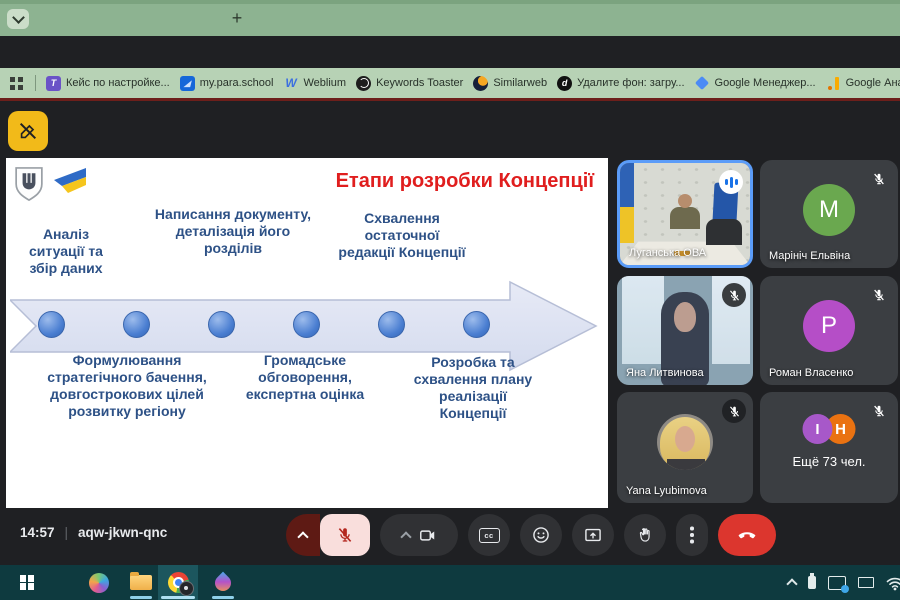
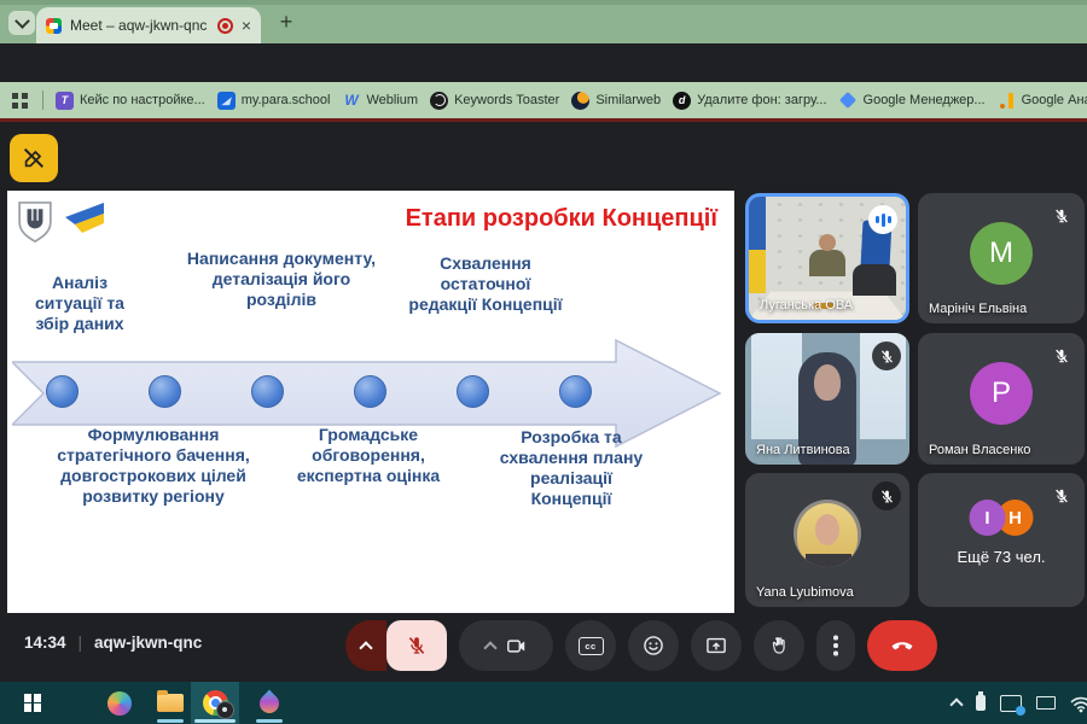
+ Meet – aqw-jkwn-qnc
  Кейс по настройке...
  my.para.school
  Weblium
  Keywords Toaster
  Similarweb
  Удалите фон: загру...
  Google Менеджер...
  Етапи розробки Концепції
  Аналіз ситуації та збір даних
  Написання документу, деталізація його розділів
  Схвалення остаточної редакції Концепції
  Формулювання стратегічного бачення, довгострокових цілей розвитку регіону
  Громадське обговорення, експертна оцінка
  Розробка та схвалення плану реалізації Концепції
  Луганська ОВА
  M
  Марініч Ельвіна
  Яна Литвинова
  P
  Роман Власенко
  Yana Lyubimova
  I
  H
  Ещё 73 чел.
- 14:57
+ 14:34
  |
  aqw-jkwn-qnc
